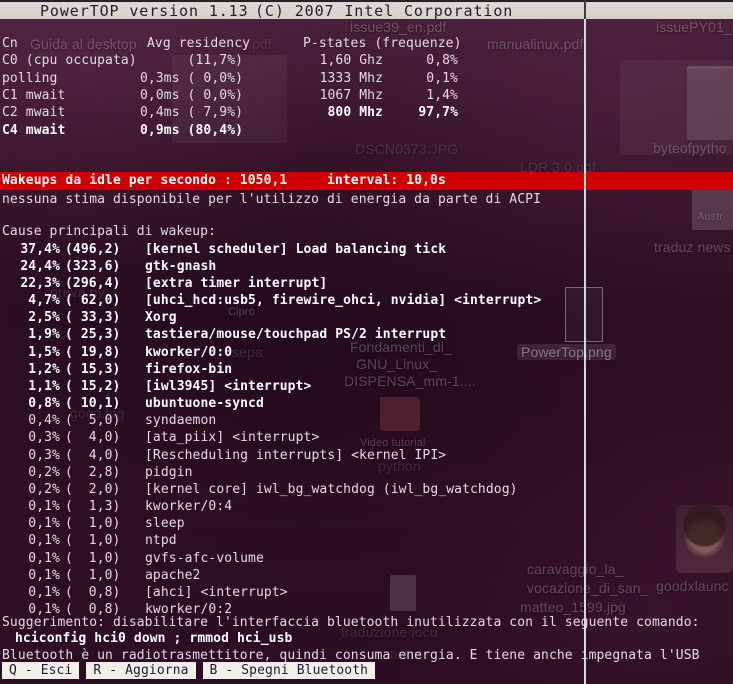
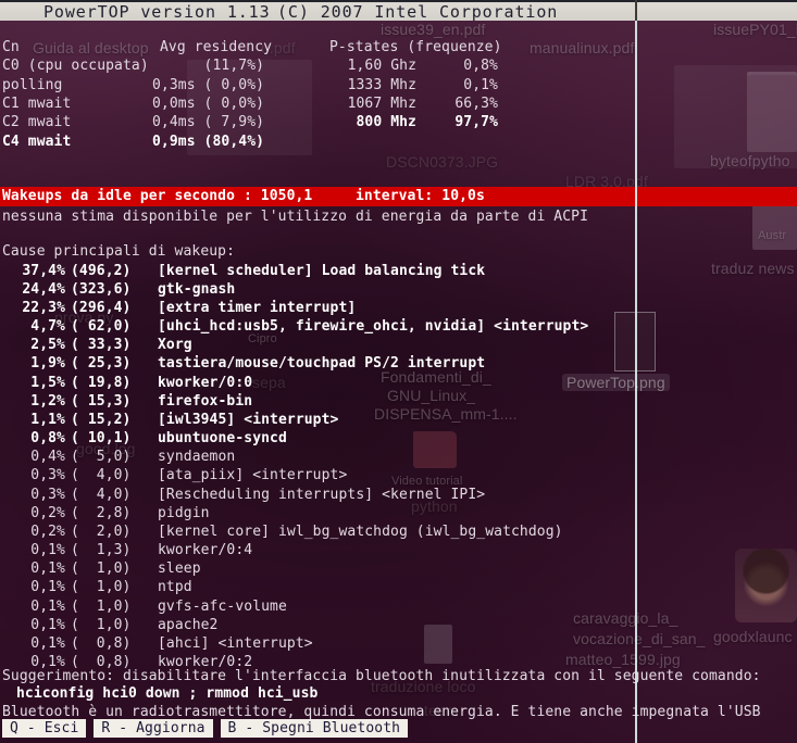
  issue39_en.pdf
  Guida al desktop
  u.pdf
  manualinux.pdf
  issuePY01_
  byteofpytho
  LDR 3.0.pdf
  DSCN0373.JPG
  Austr
  traduz news
  prova.py
  Cipro
  sepa
  Fondamenti_di_
  GNU_Linux_
  DISPENSA_mm-1....
  PowerTop.png
  good.log
  Video tutorial
  python
  caravaggio_la_
  vocazione_di_san_
  matteo_199.jpg
  goodxlaunc
  traduzione loco
  team
  PowerTOP version 1.13
  (C) 2007 Intel Corporation
  Cn
  Avg residency
  P-states (frequenze)
  C0 (cpu occupata)
  (11,7%)
  1,60 Ghz
  0,8%
  polling
  0,3ms ( 0,0%)
  1333 Mhz
  0,1%
  C1 mwait
  0,0ms ( 0,0%)
  1067 Mhz
- 1,4%
+ 66,3%
  C2 mwait
  0,4ms ( 7,9%)
  800 Mhz
  97,7%
  C4 mwait
  0,9ms (80,4%)
  Wakeups da idle per secondo : 1050,1
  interval: 10,0s
  nessuna stima disponibile per l'utilizzo di energia da parte di ACPI
  Cause principali di wakeup:
  37,4%
  (496,2)
  [kernel scheduler] Load balancing tick
  24,4%
  (323,6)
  gtk-gnash
  22,3%
  (296,4)
  [extra timer interrupt]
  4,7%
  ( 62,0)
  [uhci_hcd:usb5, firewire_ohci, nvidia] <interrupt>
  2,5%
  ( 33,3)
  Xorg
  1,9%
  ( 25,3)
  tastiera/mouse/touchpad PS/2 interrupt
  1,5%
  ( 19,8)
  kworker/0:0
  1,2%
  ( 15,3)
  firefox-bin
  1,1%
  ( 15,2)
  [iwl3945] <interrupt>
  0,8%
  ( 10,1)
  ubuntuone-syncd
  0,4%
  ( 5,0)
  syndaemon
  0,3%
  ( 4,0)
  [ata_piix] <interrupt>
  0,3%
  ( 4,0)
  [Rescheduling interrupts] <kernel IPI>
  0,2%
  ( 2,8)
  pidgin
  0,2%
  ( 2,0)
  [kernel core] iwl_bg_watchdog (iwl_bg_watchdog)
  0,1%
  ( 1,3)
  kworker/0:4
  0,1%
  ( 1,0)
  sleep
  0,1%
  ( 1,0)
  ntpd
  0,1%
  ( 1,0)
  gvfs-afc-volume
  0,1%
  ( 1,0)
  apache2
  0,1%
  ( 0,8)
  [ahci] <interrupt>
  0,1%
  ( 0,8)
  kworker/0:2
  Suggerimento: disabilitare l'interfaccia bluetooth inutilizzata con il seuente comando:
  hciconfig hci0 down ; rmmod hci_usb
  Bluetooth è un radiotrasmettitore, quindi consuma energia. E tiene anchempegnata l'USB
  Q - Esci
  R - Aggiorna
  B - Spegni Bluetooth
